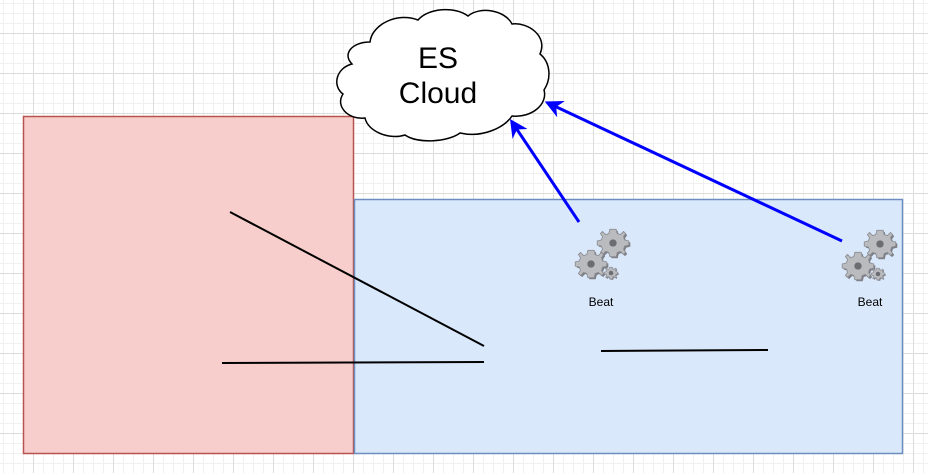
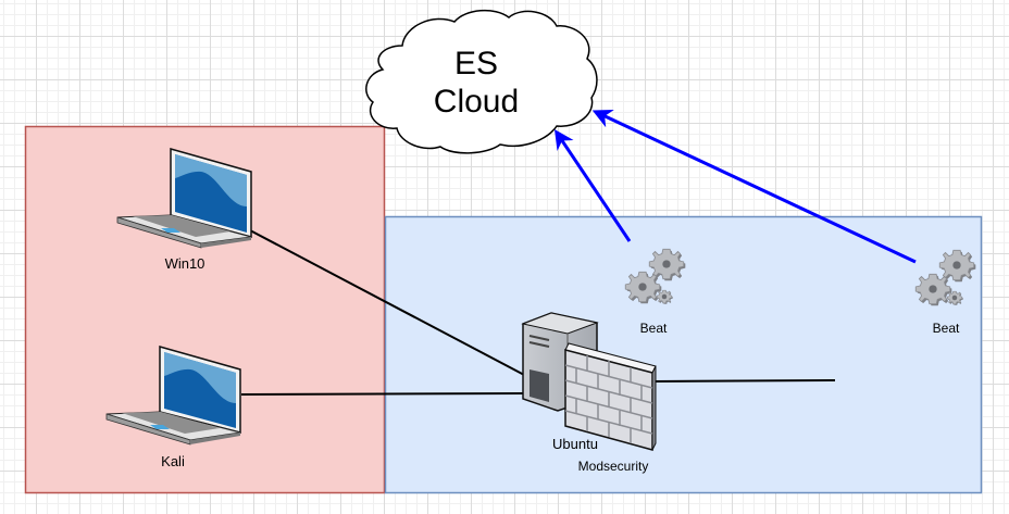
  ES
  Cloud
+ Win10
+ Kali
+ Ubuntu
+ Modsecurity
  Beat
  Beat
